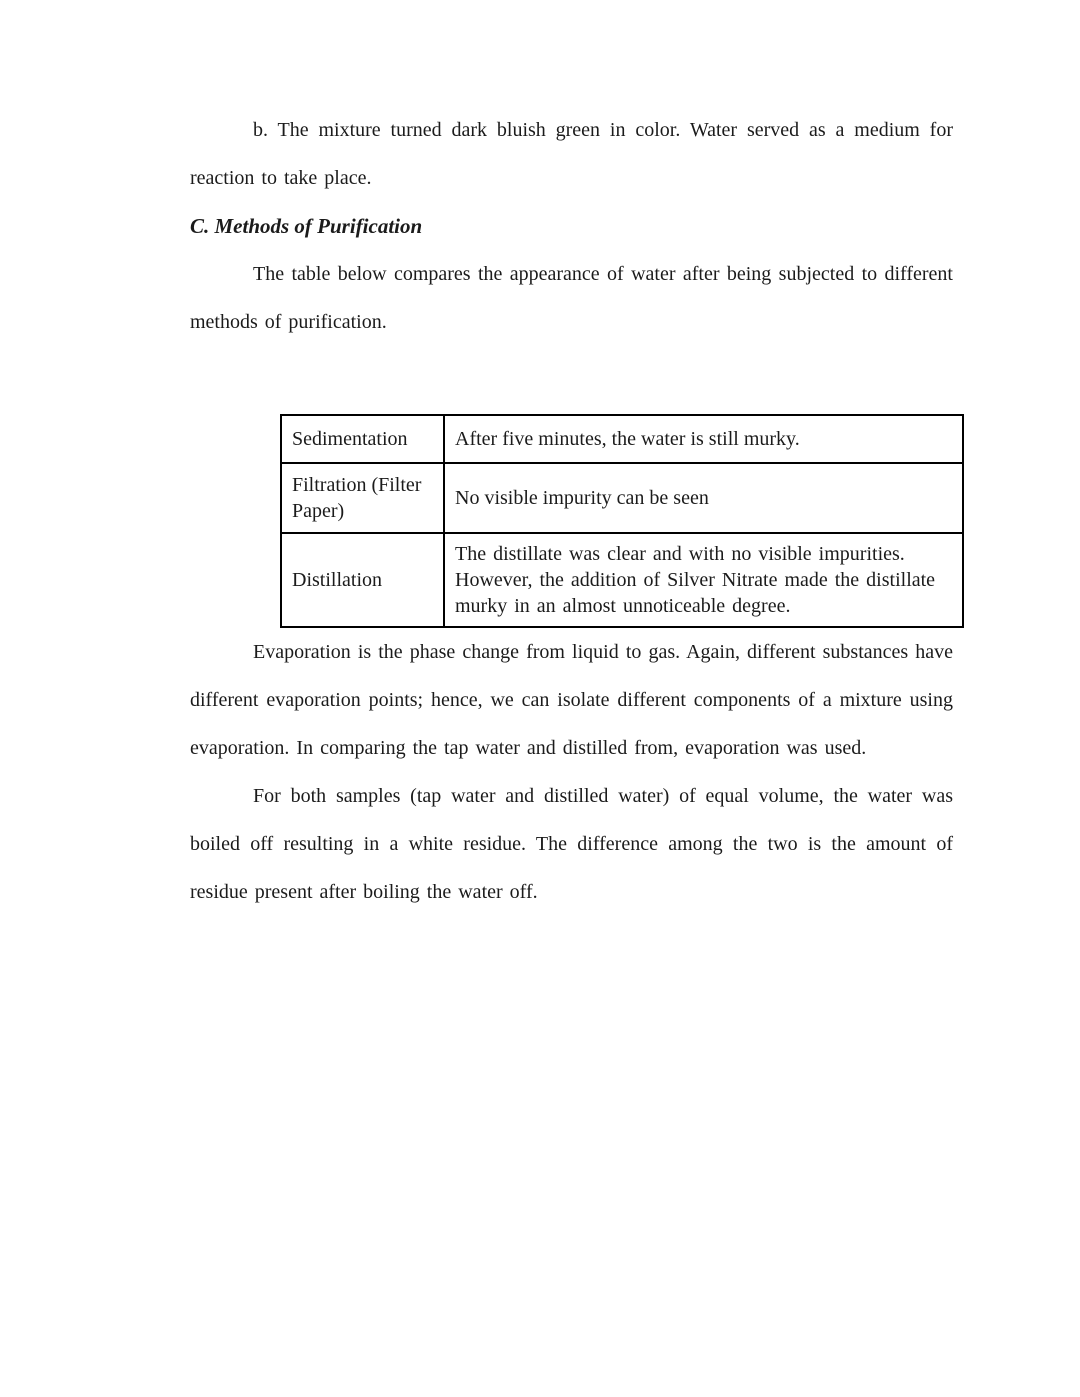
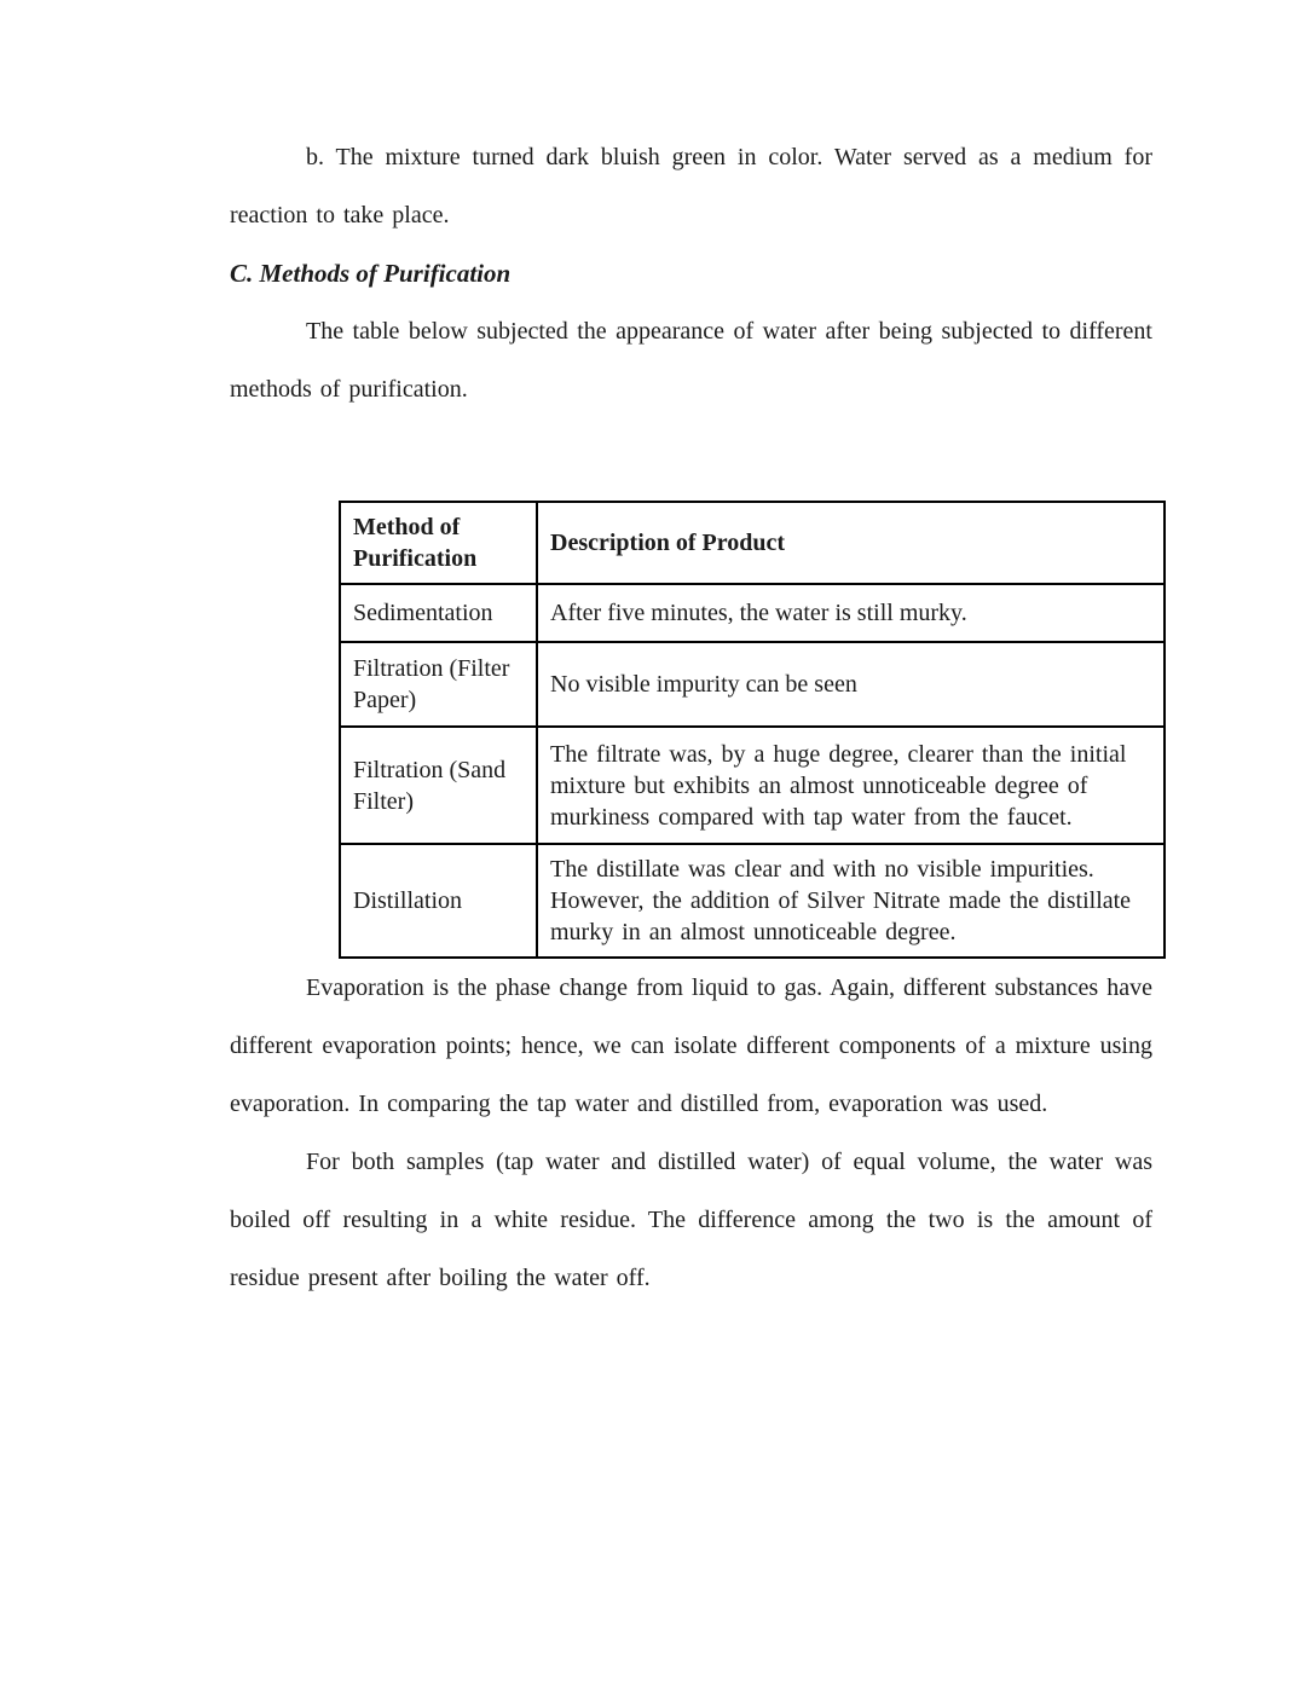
  b. The mixture turned dark bluish green in color. Water served as a medium for reaction to take place.
  C. Methods of Purification
- The table below compares the appearance of water after being subjected to different methods of purification.
+ The table below subjected the appearance of water after being subjected to different methods of purification.
+ Method of Purification	Description of Product
  Sedimentation	After five minutes, the water is still murky.
  Filtration (Filter Paper)	No visible impurity can be seen
+ Filtration (Sand Filter)	The filtrate was, by a huge degree, clearer than the initial mixture but exhibits an almost unnoticeable degree of murkiness compared with tap water from the faucet.
  Distillation	The distillate was clear and with no visible impurities. However, the addition of Silver Nitrate made the distillate murky in an almost unnoticeable degree.
  Evaporation is the phase change from liquid to gas. Again, different substances have different evaporation points; hence, we can isolate different components of a mixture using evaporation. In comparing the tap water and distilled from, evaporation was used.
  For both samples (tap water and distilled water) of equal volume, the water was boiled off resulting in a white residue. The difference among the two is the amount of residue present after boiling the water off.
